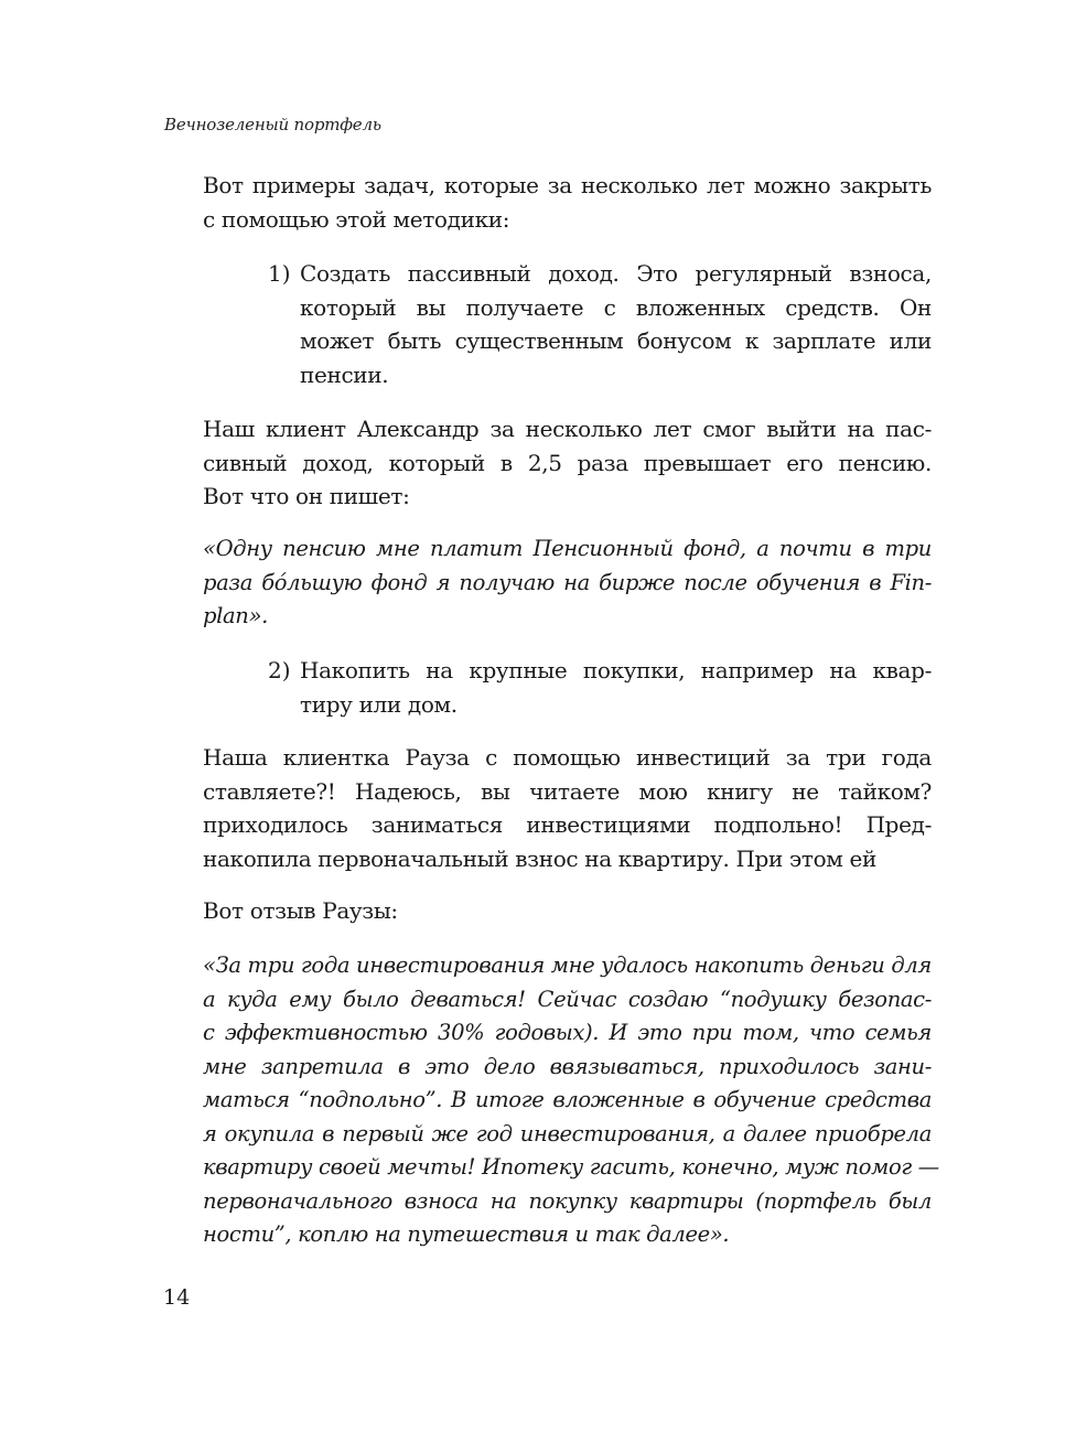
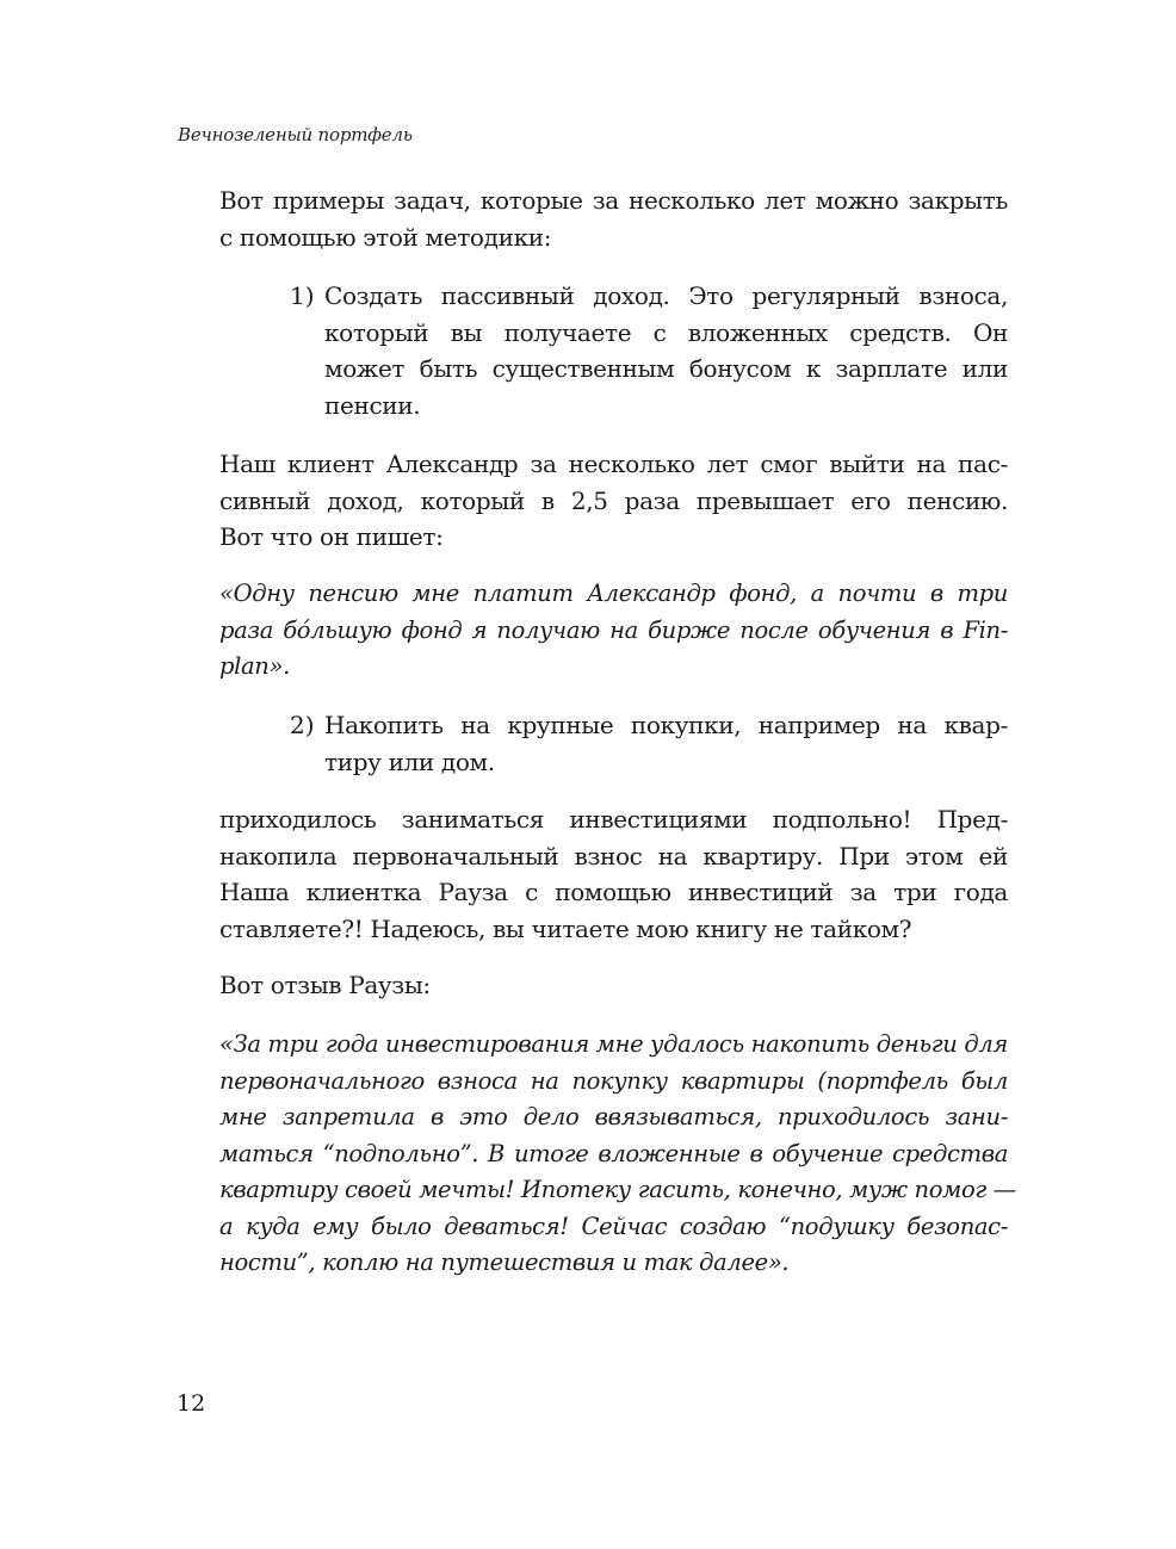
  Вечнозеленый портфель
  Вот примеры задач, которые за несколько лет можно закрыть
  с помощью этой методики:
  1)
  Создать пассивный доход. Это регулярный взноса,
  который вы получаете с вложенных средств. Он
  может быть существенным бонусом к зарплате или
  пенсии.
  Наш клиент Александр за несколько лет смог выйти на пас-
  сивный доход, который в 2,5 раза превышает его пенсию.
  Вот что он пишет:
- «Одну пенсию мне платит Пенсионный фонд, а почти в три
+ «Одну пенсию мне платит Александр фонд, а почти в три
  раза бóльшую фонд я получаю на бирже после обучения в Fin-
  plan».
  2)
  Накопить на крупные покупки, например на квар-
  тиру или дом.
- Наша клиентка Рауза с помощью инвестиций за три года
+ приходилось заниматься инвестициями подпольно! Пред-
- ставляете?! Надеюсь, вы читаете мою книгу не тайком?
+ накопила первоначальный взнос на квартиру. При этом ей
- приходилось заниматься инвестициями подпольно! Пред-
+ Наша клиентка Рауза с помощью инвестиций за три года
- накопила первоначальный взнос на квартиру. При этом ей
+ ставляете?! Надеюсь, вы читаете мою книгу не тайком?
  Вот отзыв Раузы:
  «За три года инвестирования мне удалось накопить деньги для
- а куда ему было деваться! Сейчас создаю “подушку безопас-
+ первоначального взноса на покупку квартиры (портфель был
- с эффективностью 30% годовых). И это при том, что семья
  мне запретила в это дело ввязываться, приходилось зани-
  маться “подпольно”. В итоге вложенные в обучение средства
- я окупила в первый же год инвестирования, а далее приобрела
  квартиру своей мечты! Ипотеку гасить, конечно, муж помог —
- первоначального взноса на покупку квартиры (портфель был
+ а куда ему было деваться! Сейчас создаю “подушку безопас-
  ности”, коплю на путешествия и так далее».
- 14
+ 12
